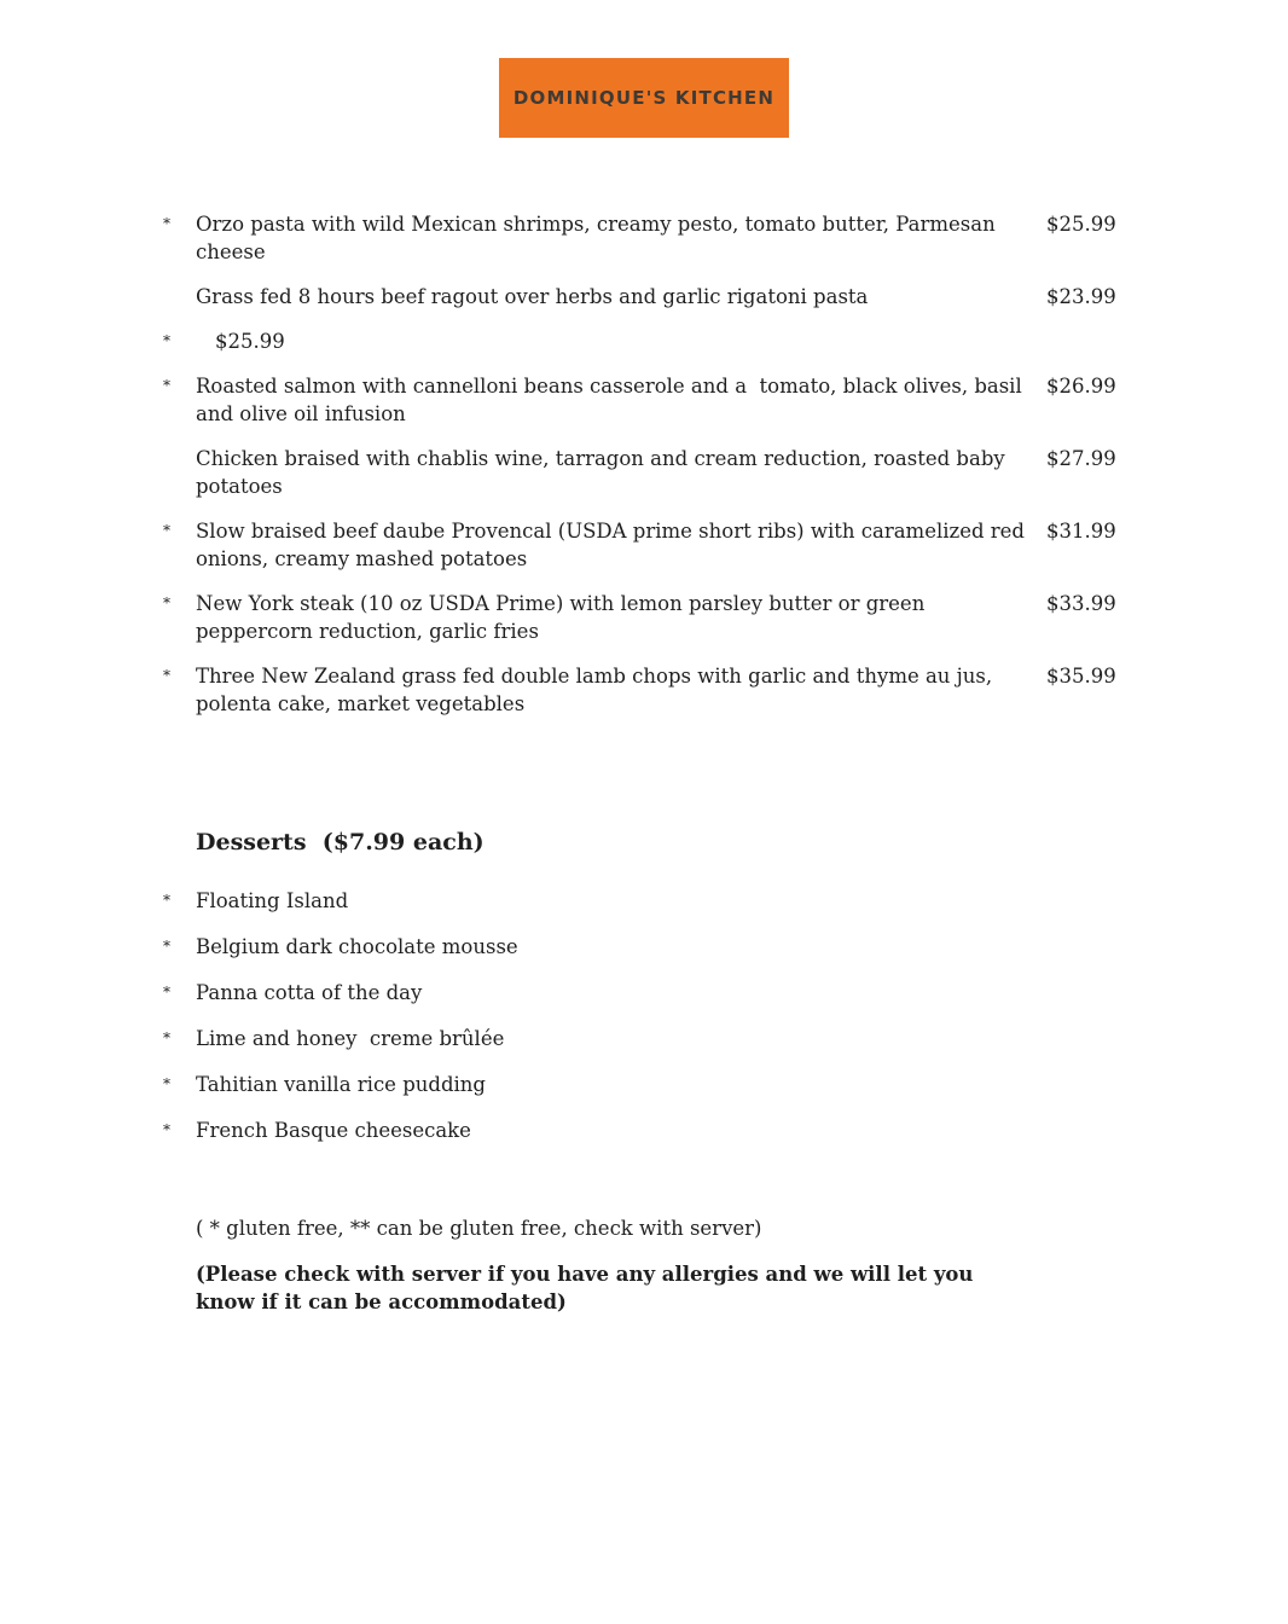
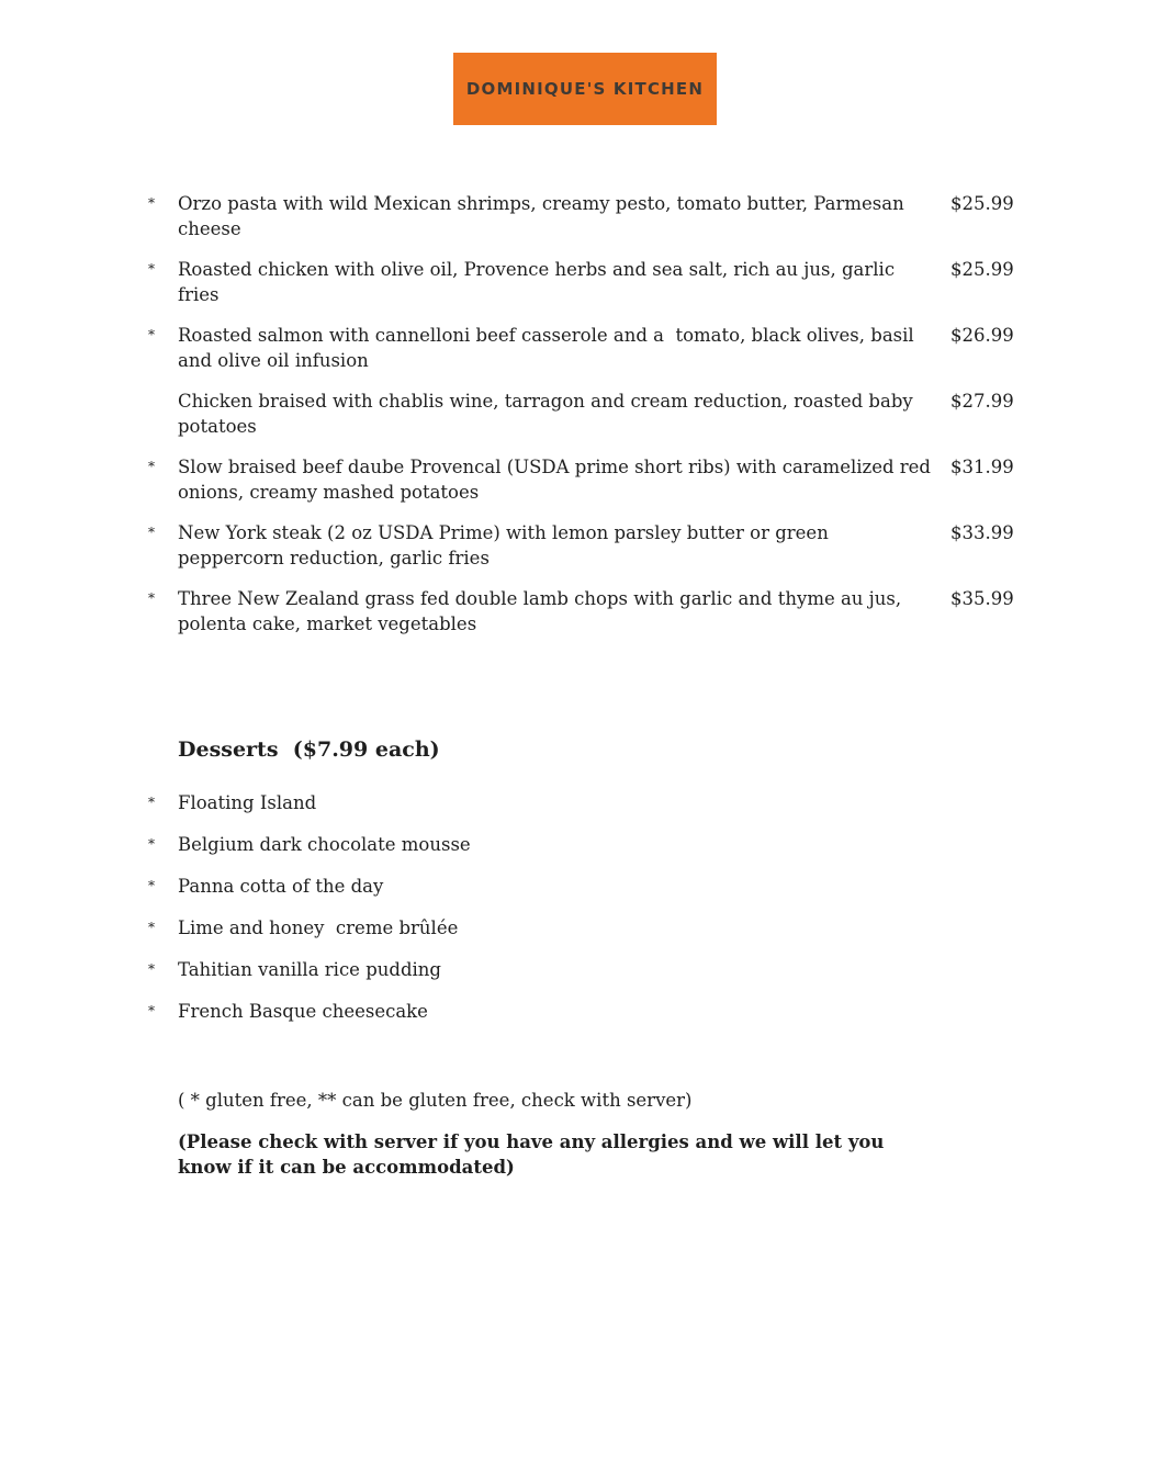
  DOMINIQUE'S KITCHEN
  *
  Orzo pasta with wild Mexican shrimps, creamy pesto, tomato butter, Parmesan cheese
  $25.99
- Grass fed 8 hours beef ragout over herbs and garlic rigatoni pasta
- $23.99
  *
+ Roasted chicken with olive oil, Provence herbs and sea salt, rich au jus, garlic fries
  $25.99
  *
- Roasted salmon with cannelloni beans casserole and a tomato, black olives, basil and olive oil infusion
+ Roasted salmon with cannelloni beef casserole and a tomato, black olives, basil and olive oil infusion
  $26.99
  Chicken braised with chablis wine, tarragon and cream reduction, roasted baby potatoes
  $27.99
  *
  Slow braised beef daube Provencal (USDA prime short ribs) with caramelized red onions, creamy mashed potatoes
  $31.99
  *
- New York steak (10 oz USDA Prime) with lemon parsley butter or green peppercorn reduction, garlic fries
+ New York steak (2 oz USDA Prime) with lemon parsley butter or green peppercorn reduction, garlic fries
  $33.99
  *
  Three New Zealand grass fed double lamb chops with garlic and thyme au jus, polenta cake, market vegetables
  $35.99
  Desserts ($7.99 each)
  *
  Floating Island
  *
  Belgium dark chocolate mousse
  *
  Panna cotta of the day
  *
  Lime and honey creme brûlée
  *
  Tahitian vanilla rice pudding
  *
  French Basque cheesecake
  ( * gluten free, ** can be gluten free, check with server)
  (Please check with server if you have any allergies and we will let you know if it can be accommodated)
